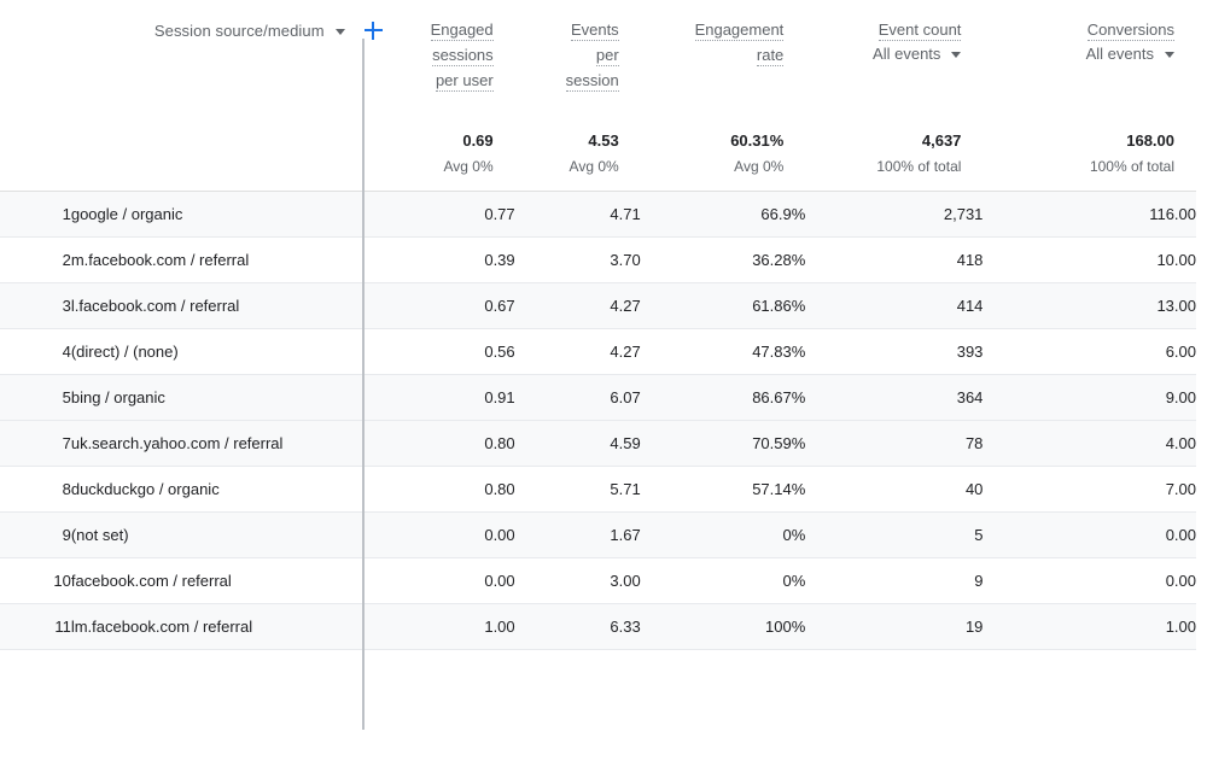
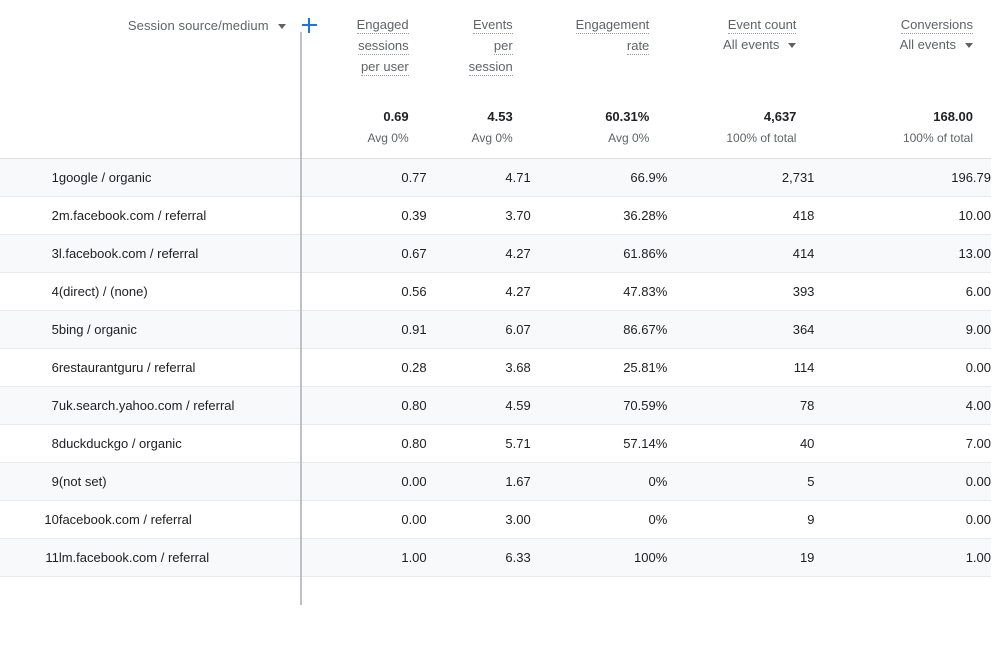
  	Session source/medium	Engaged sessions per user	Events per session	Engagement rate	Event count All events	Conversions All events
  		0.69 Avg 0%	4.53 Avg 0%	60.31% Avg 0%	4,637 100% of total	168.00 100% of total
- 1	google / organic	0.77	4.71	66.9%	2,731	116.00
+ 1	google / organic	0.77	4.71	66.9%	2,731	196.79
  2	m.facebook.com / referral	0.39	3.70	36.28%	418	10.00
  3	l.facebook.com / referral	0.67	4.27	61.86%	414	13.00
  4	(direct) / (none)	0.56	4.27	47.83%	393	6.00
  5	bing / organic	0.91	6.07	86.67%	364	9.00
+ 6	restaurantguru / referral	0.28	3.68	25.81%	114	0.00
  7	uk.search.yahoo.com / referral	0.80	4.59	70.59%	78	4.00
  8	duckduckgo / organic	0.80	5.71	57.14%	40	7.00
  9	(not set)	0.00	1.67	0%	5	0.00
  10	facebook.com / referral	0.00	3.00	0%	9	0.00
  11	lm.facebook.com / referral	1.00	6.33	100%	19	1.00
